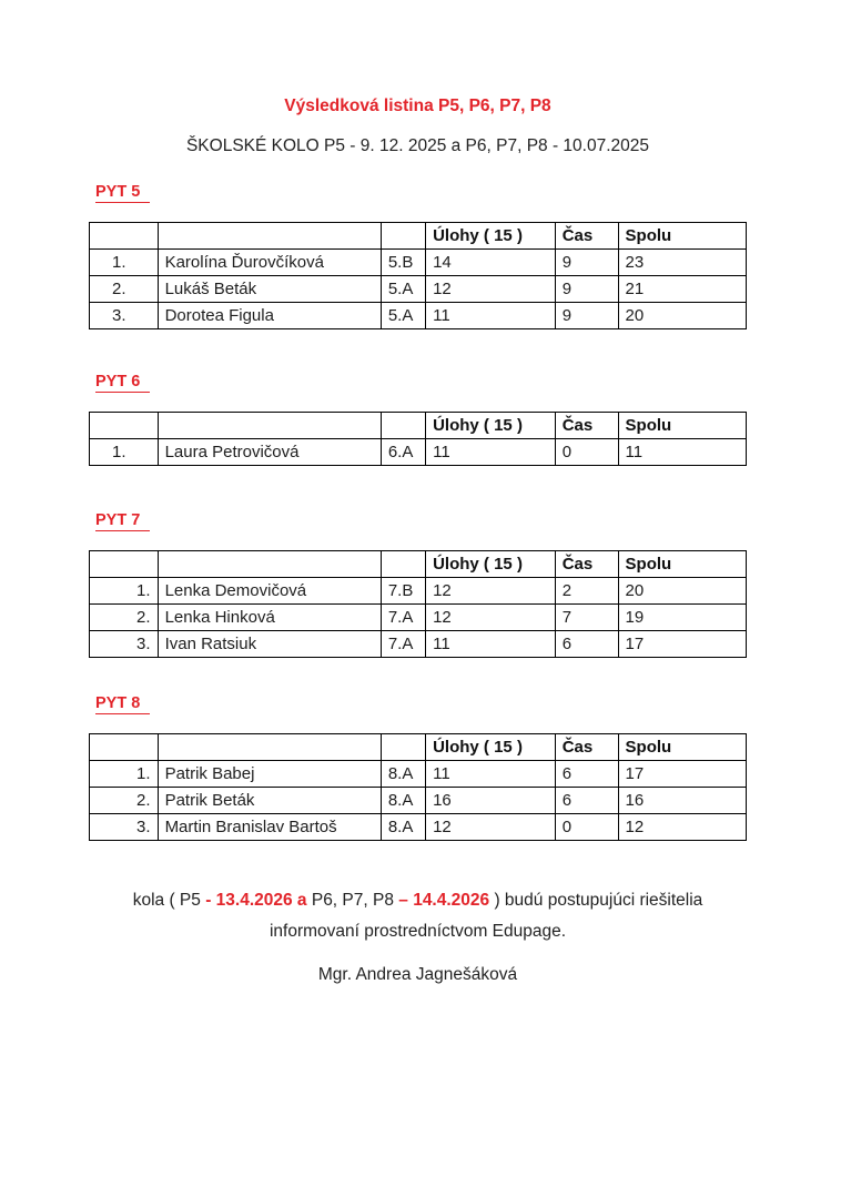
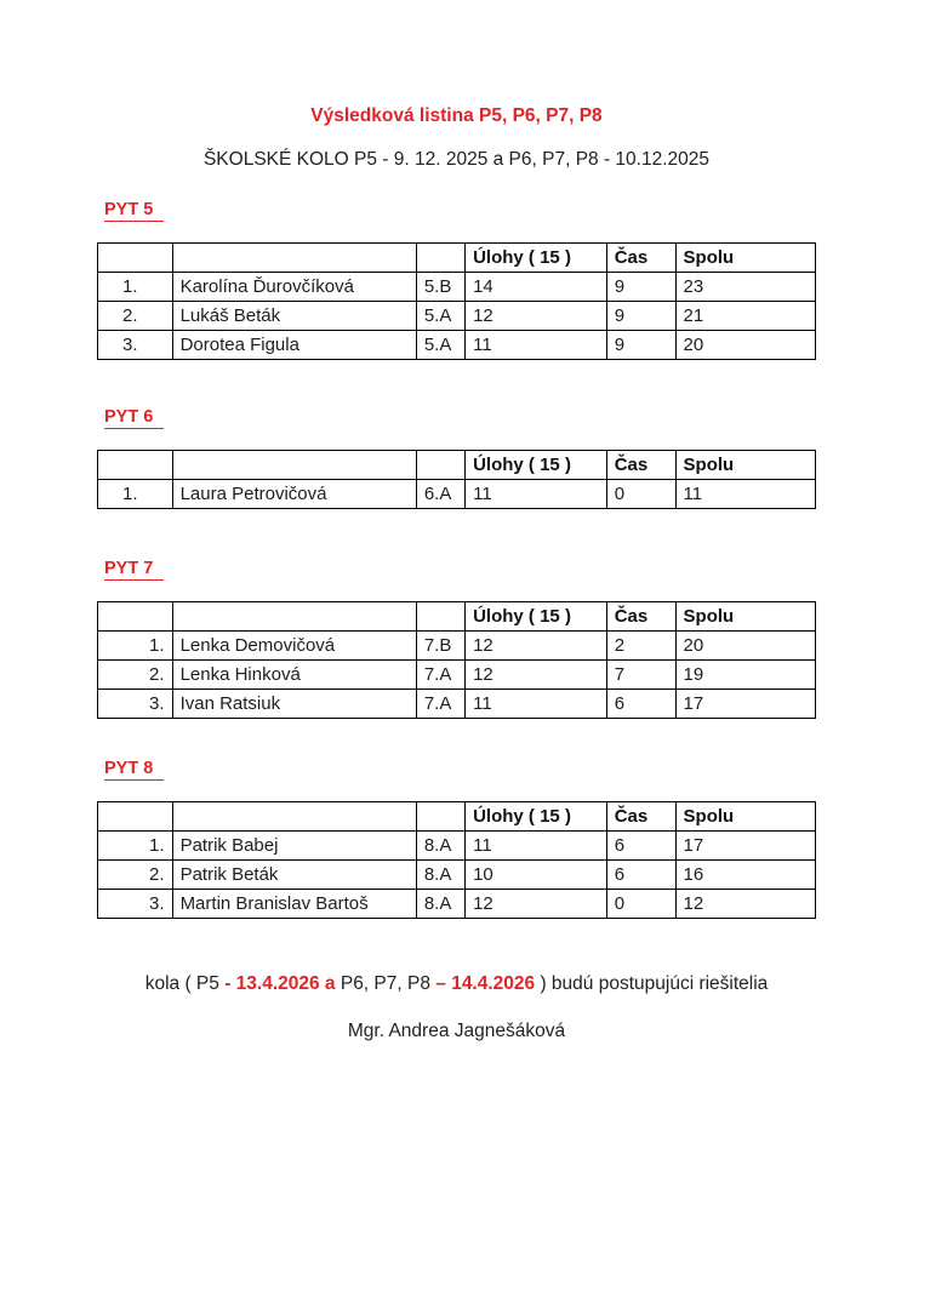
  Výsledková listina P5, P6, P7, P8
- ŠKOLSKÉ KOLO P5 - 9. 12. 2025 a P6, P7, P8 - 10.07.2025
+ ŠKOLSKÉ KOLO P5 - 9. 12. 2025 a P6, P7, P8 - 10.12.2025
  PYT 5
  			Úlohy ( 15 )	Čas	Spolu
  1.	Karolína Ďurovčíková	5.B	14	9	23
  2.	Lukáš Beták	5.A	12	9	21
  3.	Dorotea Figula	5.A	11	9	20
  PYT 6
  			Úlohy ( 15 )	Čas	Spolu
  1.	Laura Petrovičová	6.A	11	0	11
  PYT 7
  			Úlohy ( 15 )	Čas	Spolu
  1.	Lenka Demovičová	7.B	12	2	20
  2.	Lenka Hinková	7.A	12	7	19
  3.	Ivan Ratsiuk	7.A	11	6	17
  PYT 8
  			Úlohy ( 15 )	Čas	Spolu
  1.	Patrik Babej	8.A	11	6	17
- 2.	Patrik Beták	8.A	16	6	16
+ 2.	Patrik Beták	8.A	10	6	16
  3.	Martin Branislav Bartoš	8.A	12	0	12
  kola ( P5 - 13.4.2026 a P6, P7, P8 – 14.4.2026 ) budú postupujúci riešitelia
- informovaní prostredníctvom Edupage.
  Mgr. Andrea Jagnešáková
